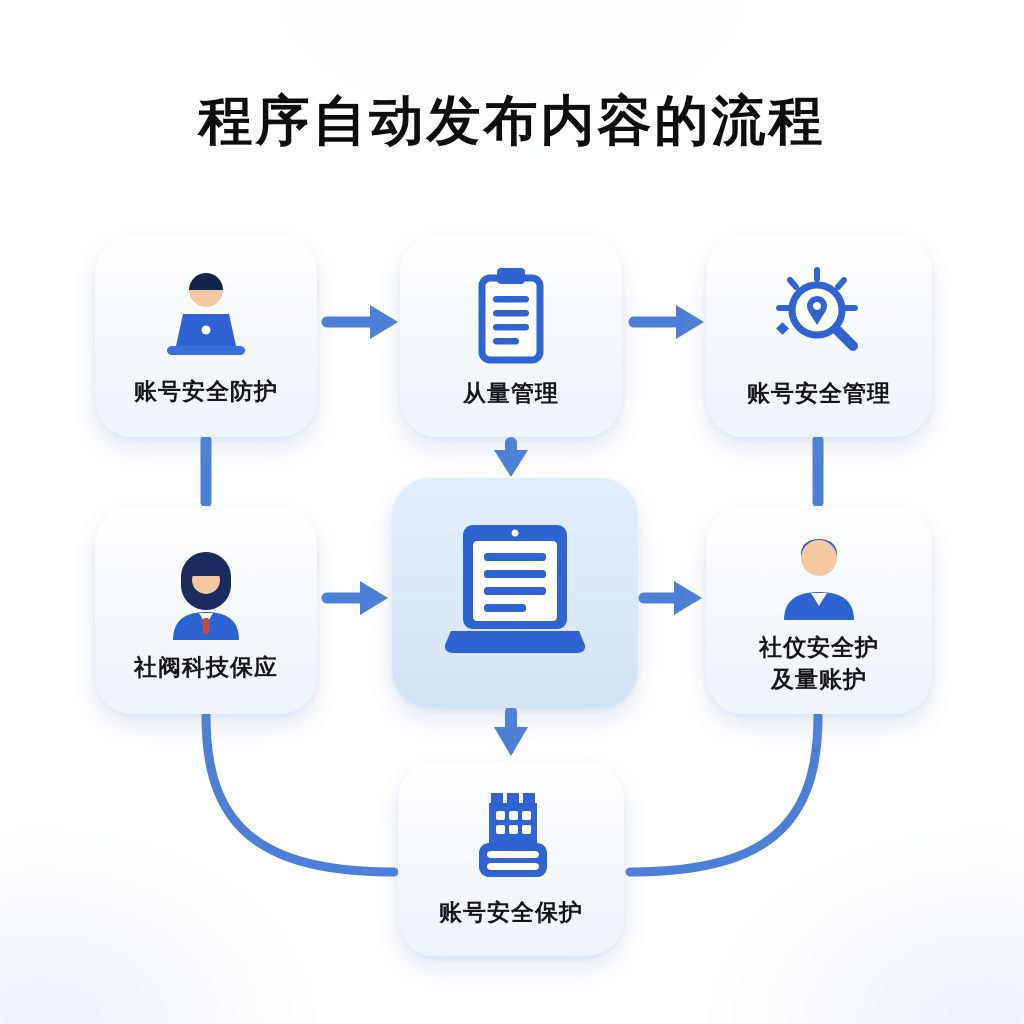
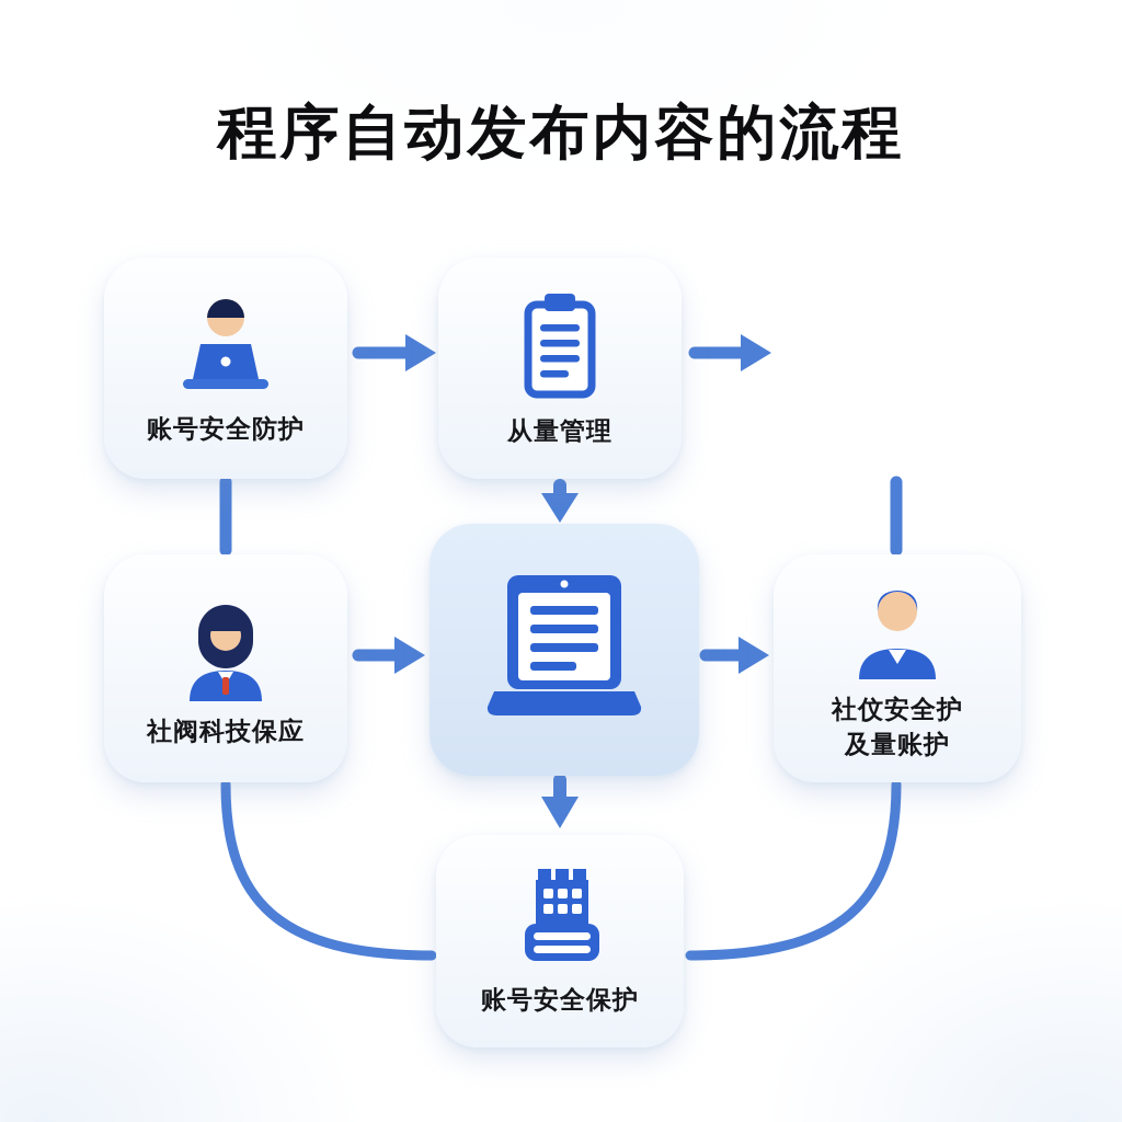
  程序自动发布内容的流程
  账号安全防护
  从量管理
- 账号安全管理
  社阀科技保应
  社伩安全护
  及量账护
  账号安全保护
